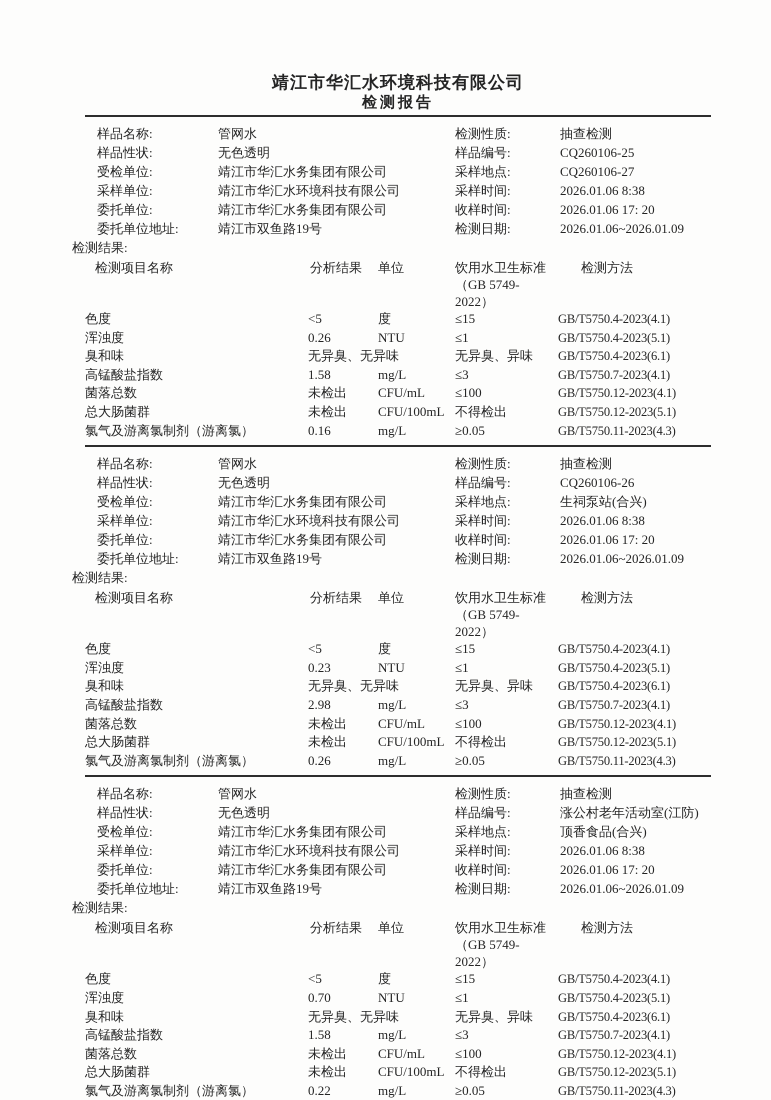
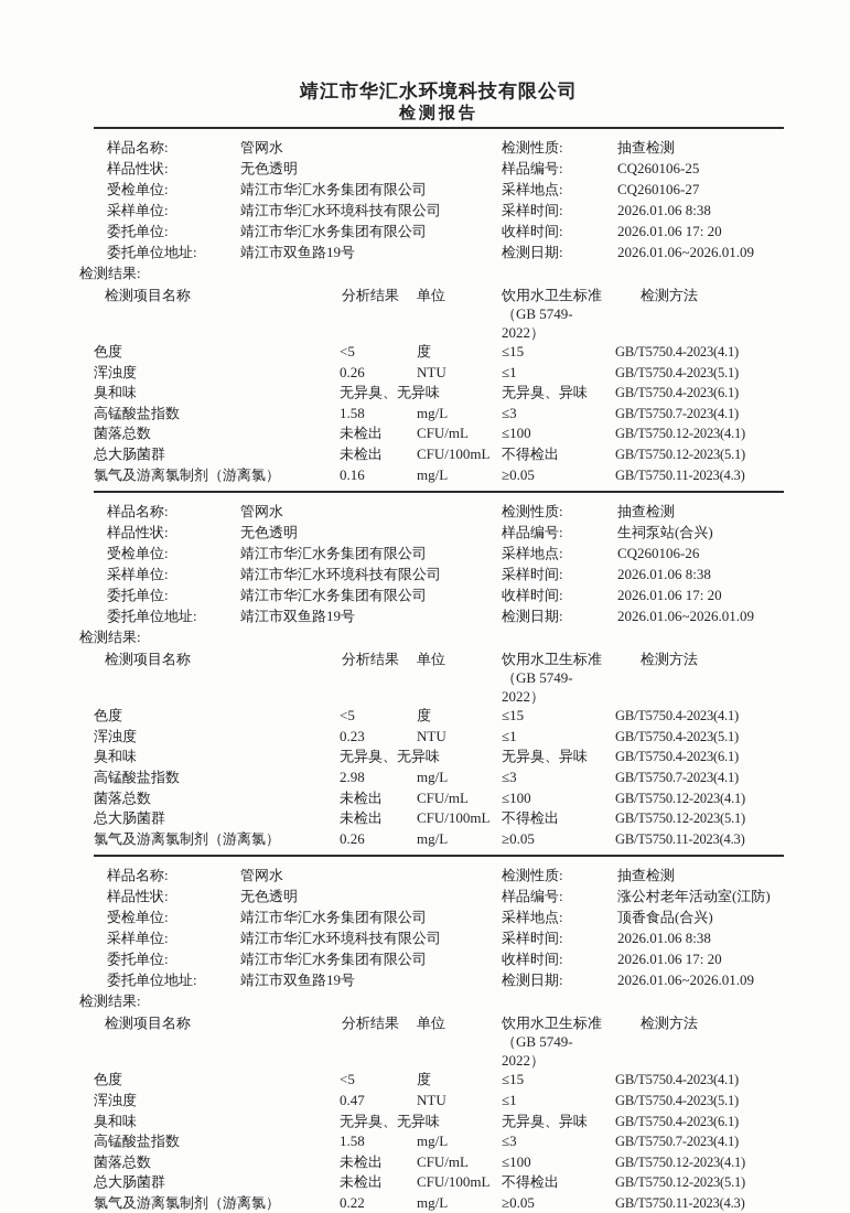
  靖江市华汇水环境科技有限公司
  检测报告
  样品名称:
  管网水
  样品性状:
  无色透明
  受检单位:
  靖江市华汇水务集团有限公司
  采样单位:
  靖江市华汇水环境科技有限公司
  委托单位:
  靖江市华汇水务集团有限公司
  委托单位地址:
  靖江市双鱼路19号
  检测性质:
  抽查检测
  样品编号:
  CQ260106-25
  采样地点:
  CQ260106-27
  采样时间:
  2026.01.06 8:38
  收样时间:
  2026.01.06 17: 20
  检测日期:
  2026.01.06~2026.01.09
  检测结果:
  检测项目名称
  分析结果
  单位
  饮用水卫生标准
  （GB 5749-2022）
  检测方法
  色度
  <5
  度
  ≤15
  GB/T5750.4-2023(4.1)
  浑浊度
  0.26
  NTU
  ≤1
  GB/T5750.4-2023(5.1)
  臭和味
  无异臭、无异
  无异臭、异味
  GB/T5750.4-2023(6.1)
  高锰酸盐指数
  1.58
  mg/L
  ≤3
  GB/T5750.7-2023(4.1)
  菌落总数
  未检出
  CFU/mL
  ≤100
  GB/T5750.12-2023(4.1)
  总大肠菌群
  未检出
  CFU/100mL
  不得检出
  GB/T5750.12-2023(5.1)
  氯气及游离氯制剂（游离氯）
  0.16
  mg/L
  ≥0.05
  GB/T5750.11-2023(4.3)
  样品名称:
  管网水
  样品性状:
  无色透明
  受检单位:
  靖江市华汇水务集团有限公司
  采样单位:
  靖江市华汇水环境科技有限公司
  委托单位:
  靖江市华汇水务集团有限公司
  委托单位地址:
  靖江市双鱼路19号
  检测性质:
  抽查检测
  样品编号:
- CQ260106-26
+ 生祠泵站(合兴)
  采样地点:
- 生祠泵站(合兴)
+ CQ260106-26
  采样时间:
  2026.01.06 8:38
  收样时间:
  2026.01.06 17: 20
  检测日期:
  2026.01.06~2026.01.09
  检测结果:
  检测项目名称
  分析结果
  单位
  饮用水卫生标准
  （GB 5749-2022）
  检测方法
  色度
  <5
  度
  ≤15
  GB/T5750.4-2023(4.1)
  浑浊度
  0.23
  NTU
  ≤1
  GB/T5750.4-2023(5.1)
  臭和味
  无异臭、无异
  无异臭、异味
  GB/T5750.4-2023(6.1)
  高锰酸盐指数
  2.98
  mg/L
  ≤3
  GB/T5750.7-2023(4.1)
  菌落总数
  未检出
  CFU/mL
  ≤100
  GB/T5750.12-2023(4.1)
  总大肠菌群
  未检出
  CFU/100mL
  不得检出
  GB/T5750.12-2023(5.1)
  氯气及游离氯制剂（游离氯）
  0.26
  mg/L
  ≥0.05
  GB/T5750.11-2023(4.3)
  样品名称:
  管网水
  样品性状:
  无色透明
  受检单位:
  靖江市华汇水务集团有限公司
  采样单位:
  靖江市华汇水环境科技有限公司
  委托单位:
  靖江市华汇水务集团有限公司
  委托单位地址:
  靖江市双鱼路19号
  检测性质:
  抽查检测
  样品编号:
  涨公村老年活动室(江防)
  采样地点:
  顶香食品(合兴)
  采样时间:
  2026.01.06 8:38
  收样时间:
  2026.01.06 17: 20
  检测日期:
  2026.01.06~2026.01.09
  检测结果:
  检测项目名称
  分析结果
  单位
  饮用水卫生标准
  （GB 5749-2022）
  检测方法
  色度
  <5
  度
  ≤15
  GB/T5750.4-2023(4.1)
  浑浊度
- 0.70
+ 0.47
  NTU
  ≤1
  GB/T5750.4-2023(5.1)
  臭和味
  无异臭、无异
  无异臭、异味
  GB/T5750.4-2023(6.1)
  高锰酸盐指数
  1.58
  mg/L
  ≤3
  GB/T5750.7-2023(4.1)
  菌落总数
  未检出
  CFU/mL
  ≤100
  GB/T5750.12-2023(4.1)
  总大肠菌群
  未检出
  CFU/100mL
  不得检出
  GB/T5750.12-2023(5.1)
  氯气及游离氯制剂（游离氯）
  0.22
  mg/L
  ≥0.05
  GB/T5750.11-2023(4.3)
